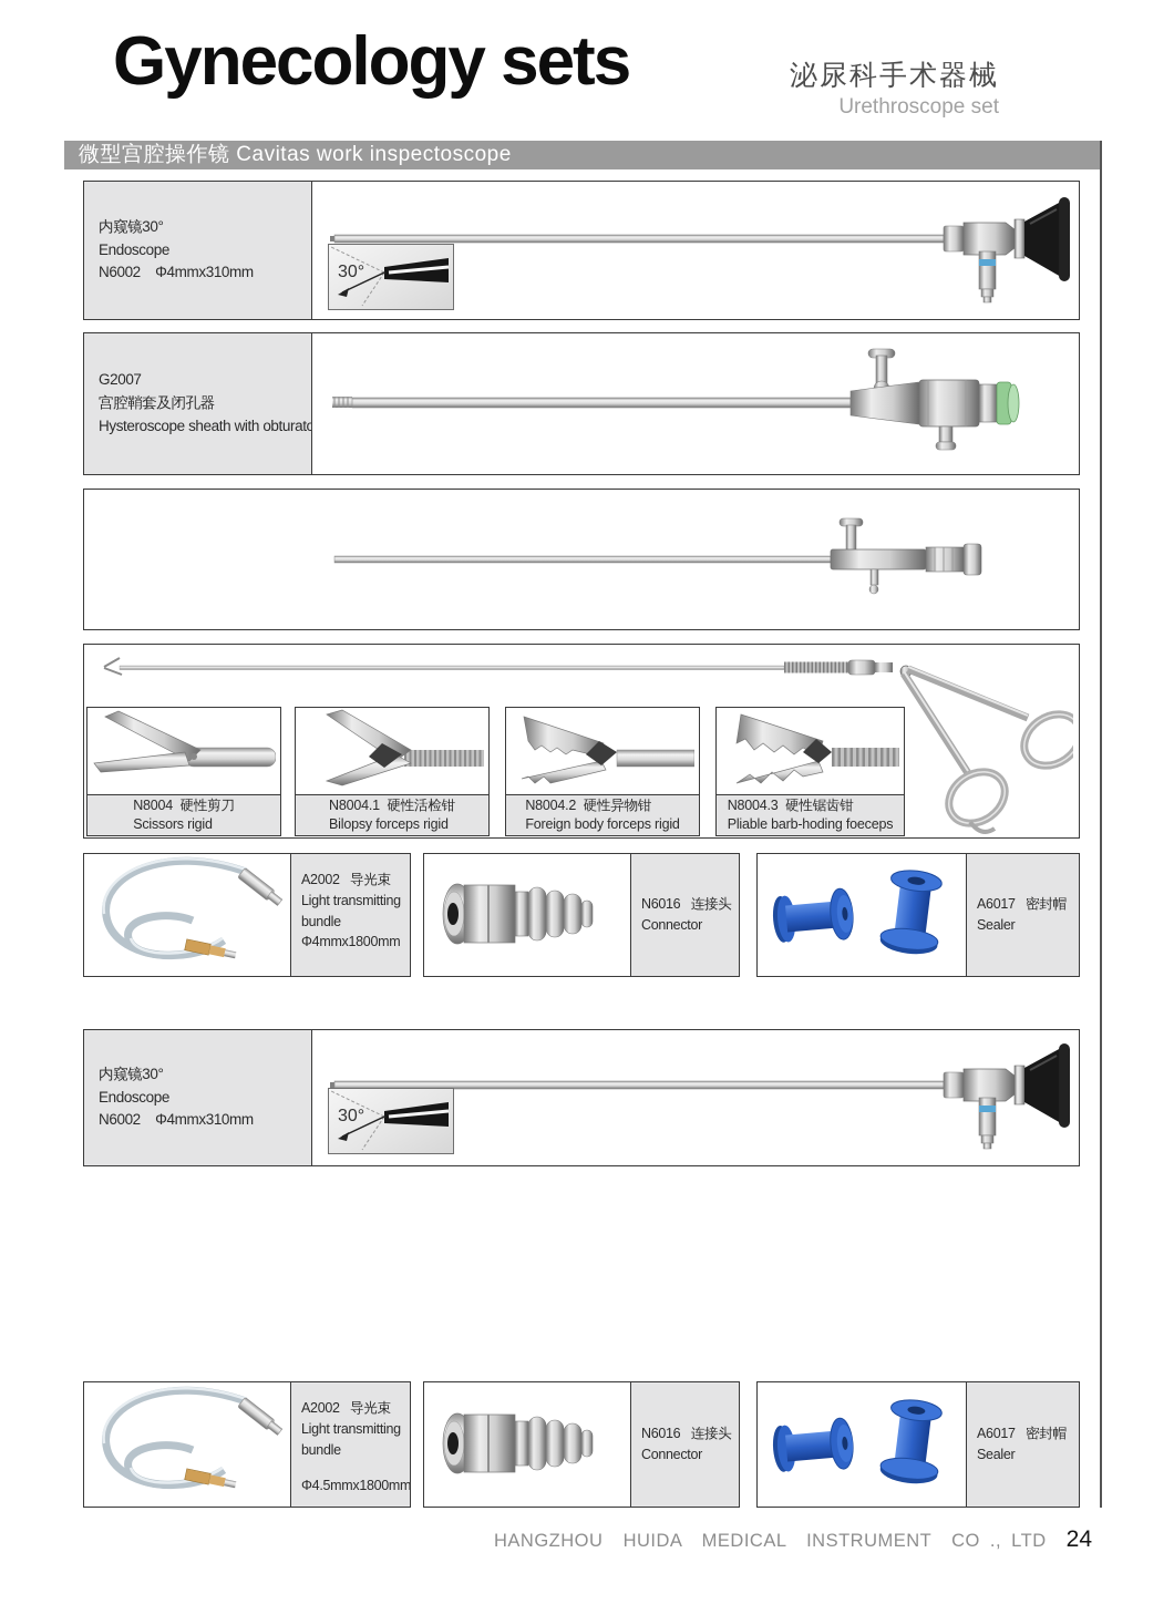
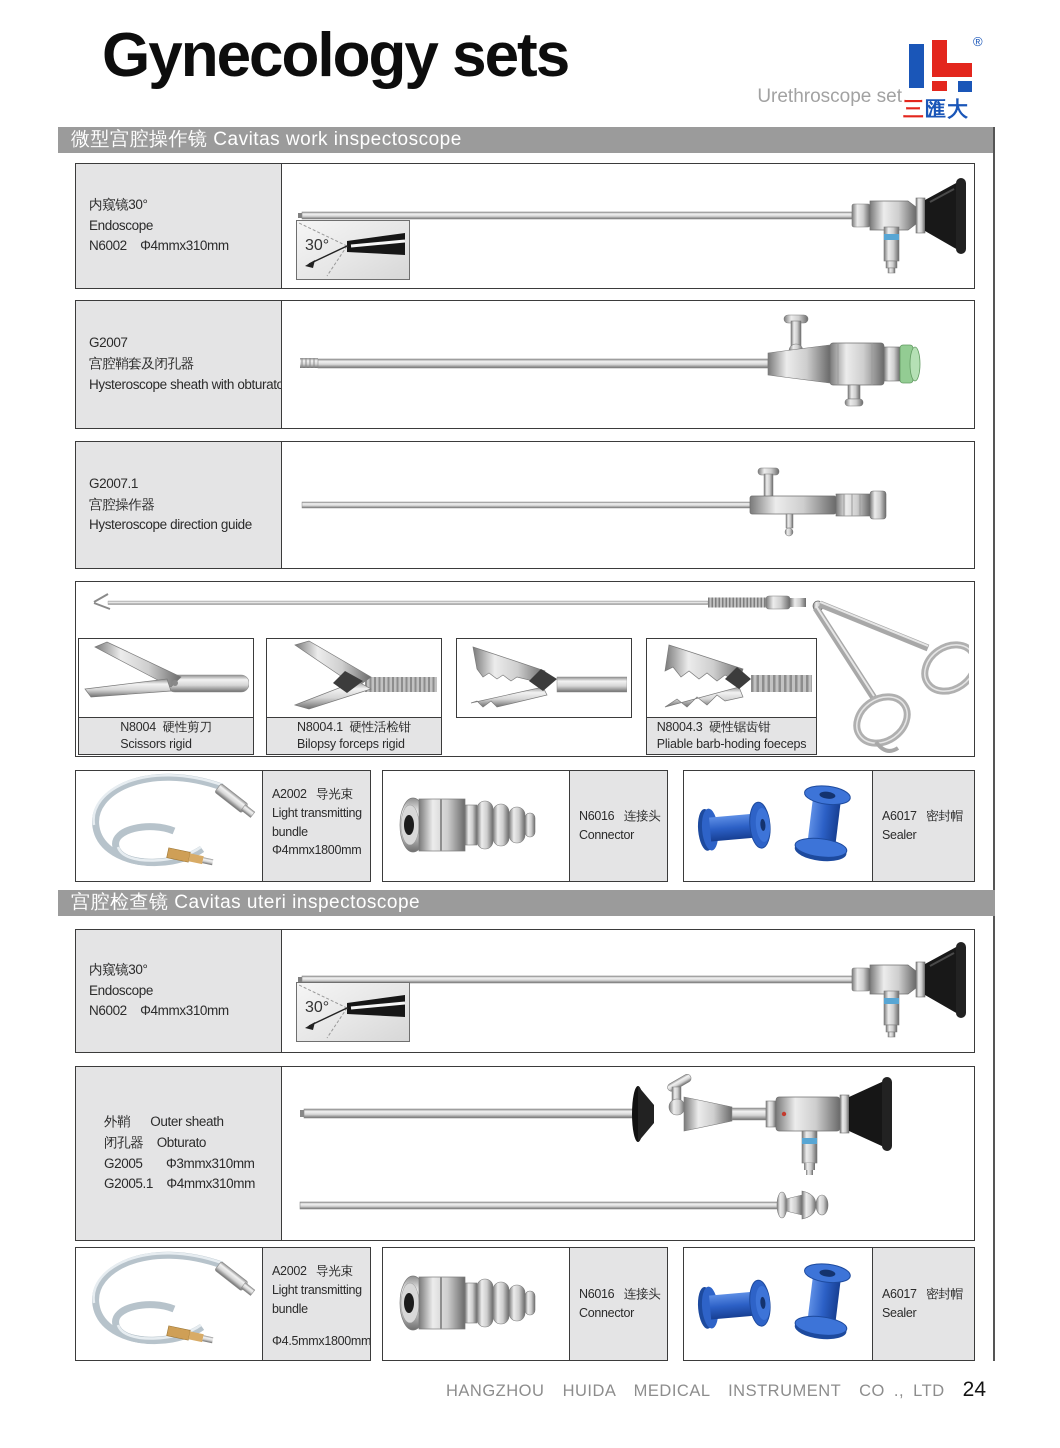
  Gynecology sets
- 泌尿科手术器械
  Urethroscope set
+ ®
+ 三匯大
  微型宫腔操作镜 Cavitas work inspectoscope
  内窥镜30°
  Endoscope
  N6002 Φ4mmx310mm
  30°
  G2007
  宫腔鞘套及闭孔器
  Hysteroscope sheath with obturato
+ G2007.1
+ 宫腔操作器
+ Hysteroscope direction guide
  N8004 硬性剪刀
  Scissors rigid
  N8004.1 硬性活检钳
  Bilopsy forceps rigid
- N8004.2 硬性异物钳
- Foreign body forceps rigid
  N8004.3 硬性锯齿钳
  Pliable barb-hoding foeceps
  A2002 导光束
  Light transmitting
  bundle
  Φ4mmx1800mm
  N6016 连接头
  Connector
  A6017 密封帽
  Sealer
+ 宫腔检查镜 Cavitas uteri inspectoscope
  内窥镜30°
  Endoscope
  N6002 Φ4mmx310mm
  30°
+ 外鞘 Outer sheath
+ 闭孔器 Obturato
+ G2005 Φ3mmx310mm
+ G2005.1 Φ4mmx310mm
  A2002 导光束
  Light transmitting
  bundle
  Φ4.5mmx1800mm
  N6016 连接头
  Connector
  A6017 密封帽
  Sealer
  HANGZHOU HUIDA MEDICAL INSTRUMENT CO ., LTD
  24
